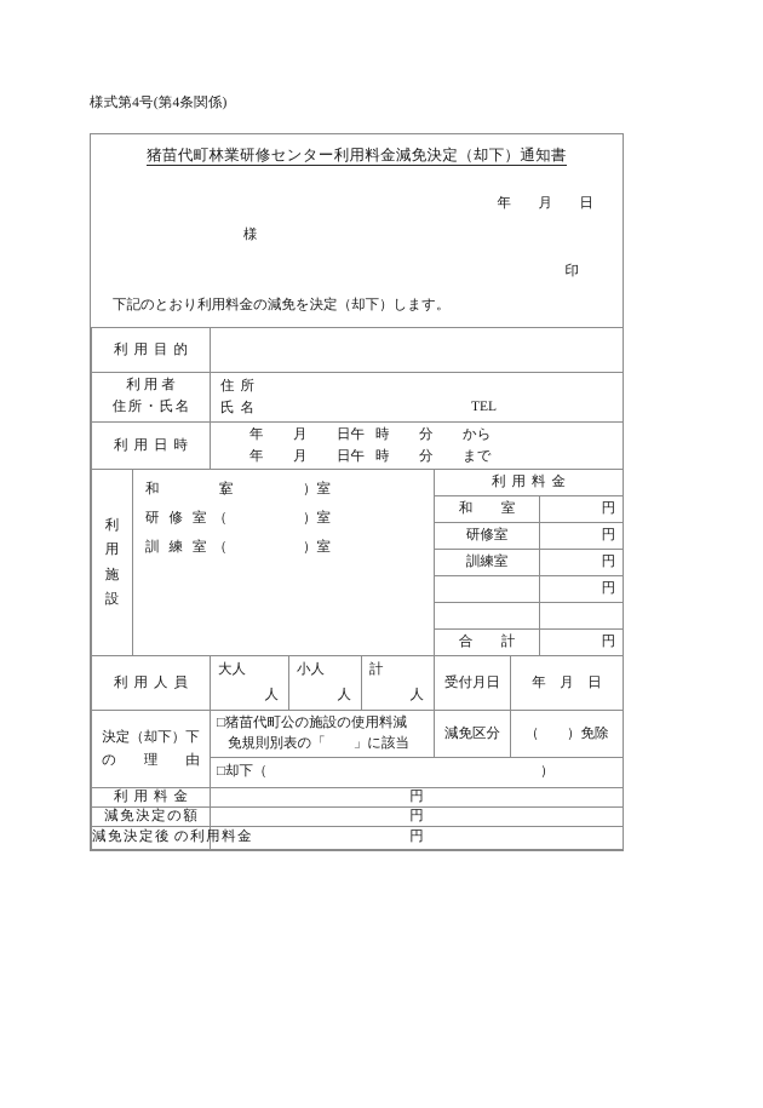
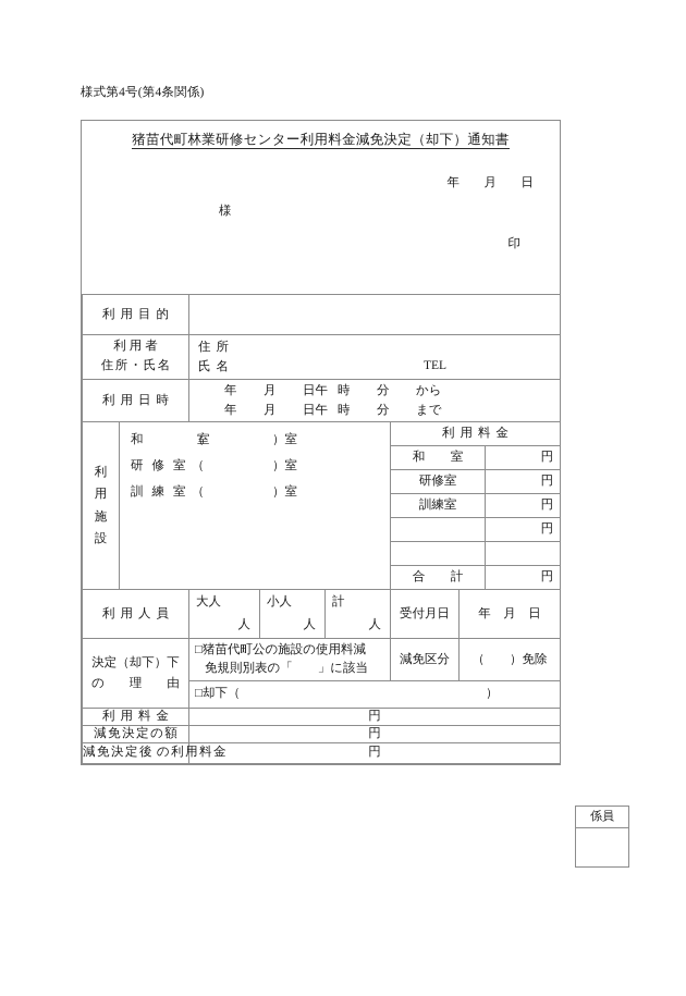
  様式第4号(第4条関係)
  猪苗代町林業研修センター利用料金減免決定（却下）通知書
  年 月 日
  様
  印
- 下記のとおり利用料金の減免を決定（却下）します。
  利用目的
  利用者 住所・氏名	住所 氏名 TEL
  利用日時	年 月 日午 時 分 から 年 月 日午 時 分 まで
  利 用 施 設	和 （ ）室 研修室（ ）室 訓練室（ ）室
  利用料金
  和 室	円
  研修室	円
  訓練室	円
  	円
  合 計	円
  利用人員	大人 人	小人 人	計 人	受付月日	年 月 日
  決定（却下）下 の 理 由	□猪苗代町公の施設の使用料減 免規則別表の「 」に該当	減免区分	（ ）免除
  □却下（ ）
  利用料金	円
  減免決定の額	円
  減免決定後 の利用料金	円
+ 係員
